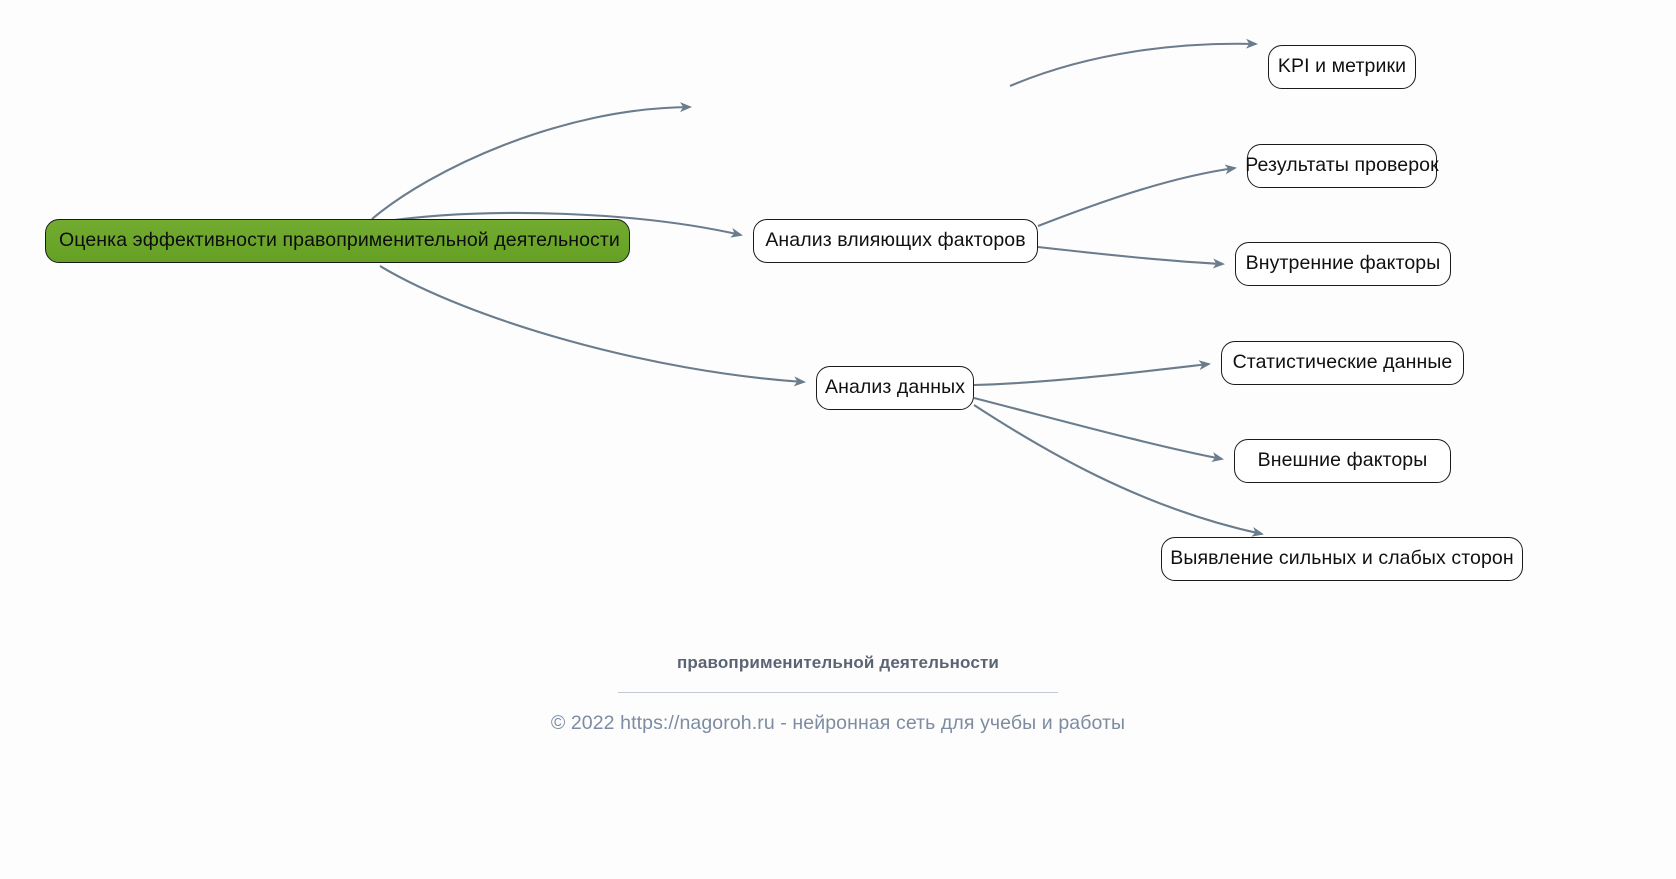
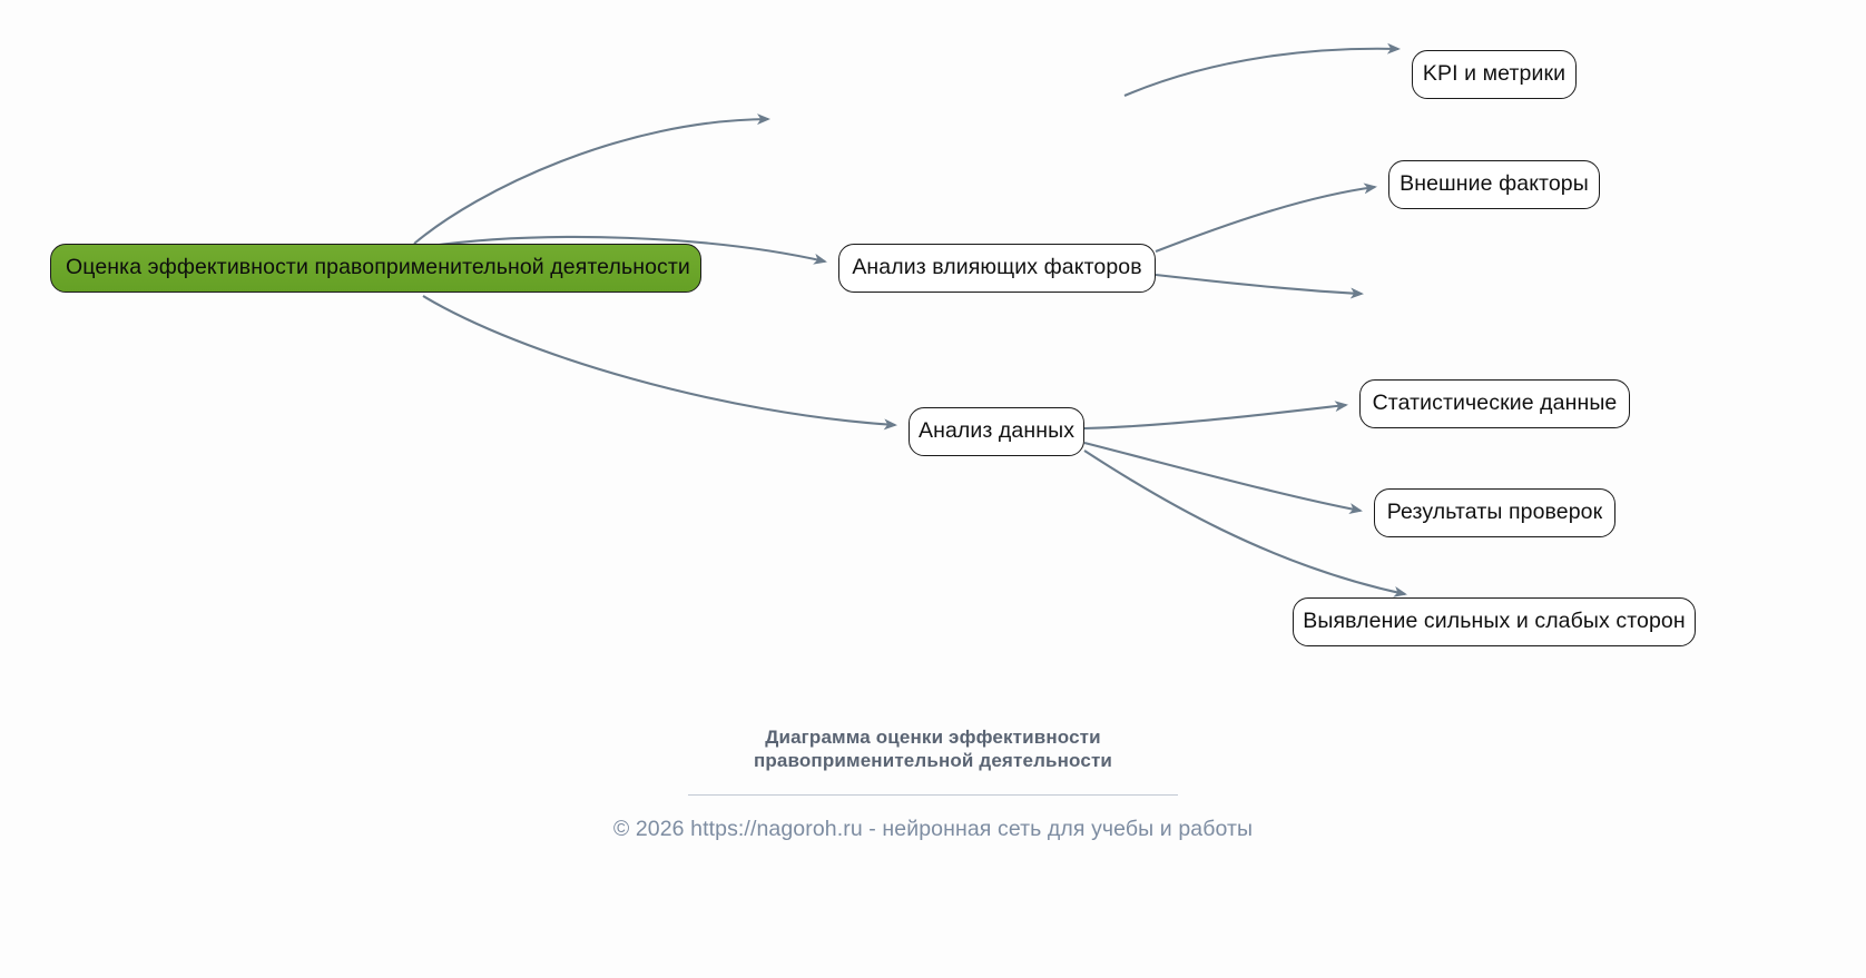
  Оценка эффективности правоприменительной деятельности
  KPI и метрики
  Анализ влияющих факторов
- Результаты проверок
+ Внешние факторы
- Внутренние факторы
  Анализ данных
  Статистические данные
- Внешние факторы
+ Результаты проверок
  Выявление сильных и слабых сторон
+ Диаграмма оценки эффективности
  правоприменительной деятельности
- © 2022 https://nagoroh.ru - нейронная сеть для учебы и работы
+ © 2026 https://nagoroh.ru - нейронная сеть для учебы и работы
